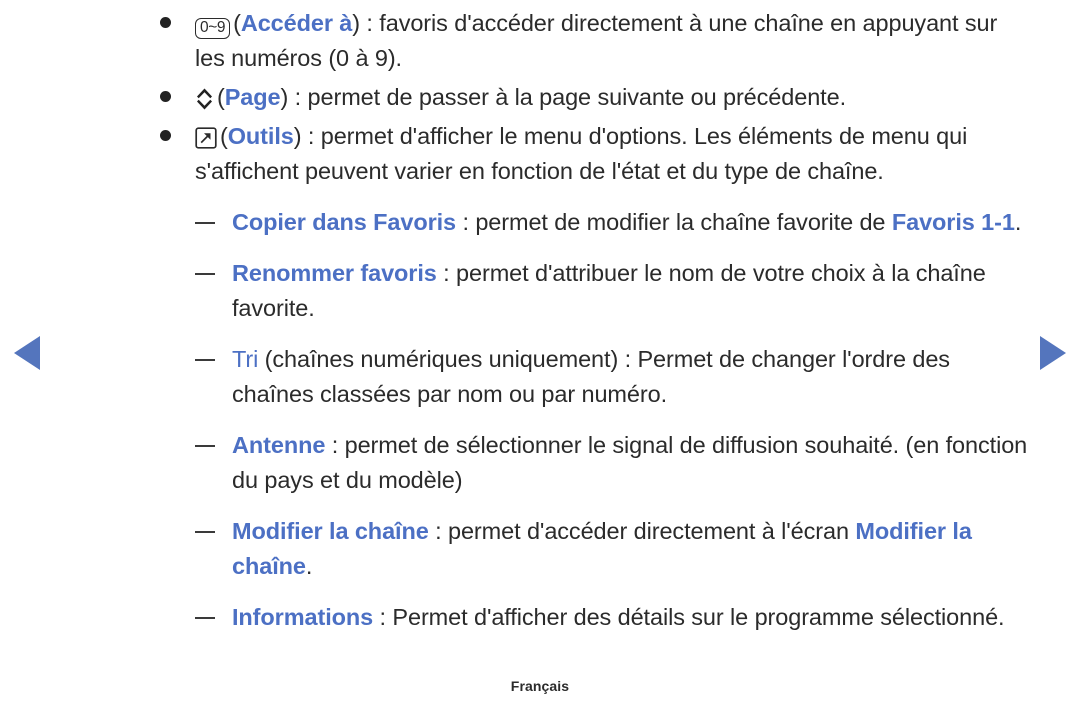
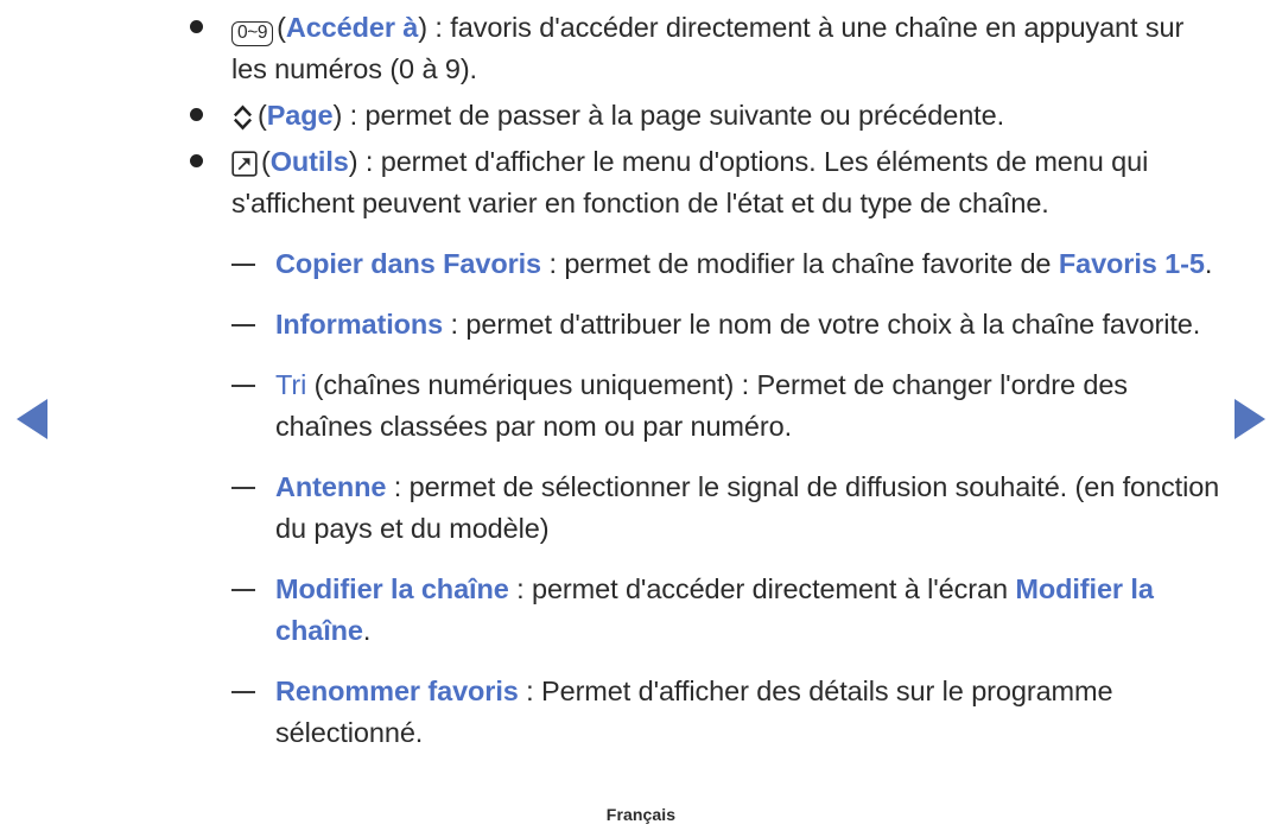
  0~9 (Accéder à) : favoris d'accéder directement à une chaîne en appuyant sur les numéros (0 à 9).
  (Page) : permet de passer à la page suivante ou précédente.
  (Outils) : permet d'afficher le menu d'options. Les éléments de menu qui s'affichent peuvent varier en fonction de l'état et du type de chaîne.
- Copier dans Favoris : permet de modifier la chaîne favorite de Favoris 1-1.
+ Copier dans Favoris : permet de modifier la chaîne favorite de Favoris 1-5.
- Renommer favoris : permet d'attribuer le nom de votre choix à la chaîne favorite.
+ Informations : permet d'attribuer le nom de votre choix à la chaîne favorite.
  Tri (chaînes numériques uniquement) : Permet de changer l'ordre des chaînes classées par nom ou par numéro.
  Antenne : permet de sélectionner le signal de diffusion souhaité. (en fonction du pays et du modèle)
  Modifier la chaîne : permet d'accéder directement à l'écran Modifier la chaîne.
- Informations : Permet d'afficher des détails sur le programme sélectionné.
+ Renommer favoris : Permet d'afficher des détails sur le programme sélectionné.
  Français
